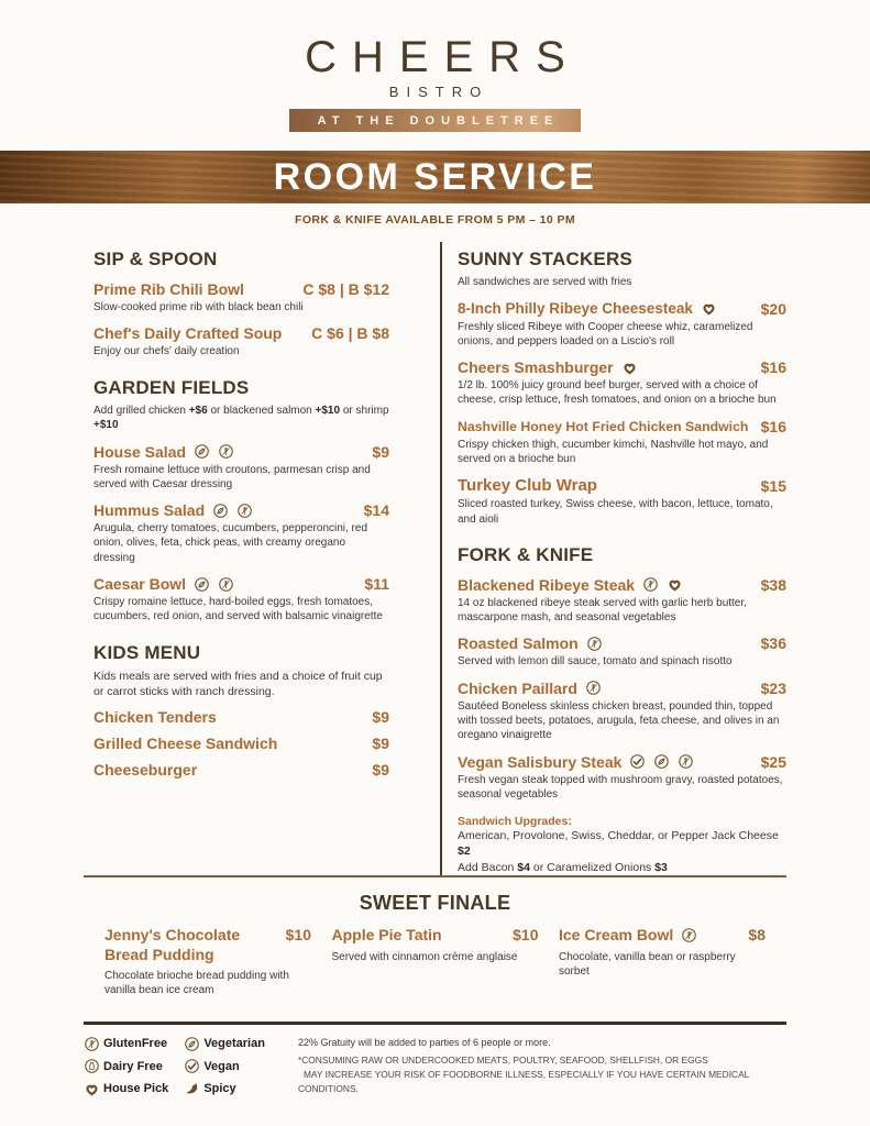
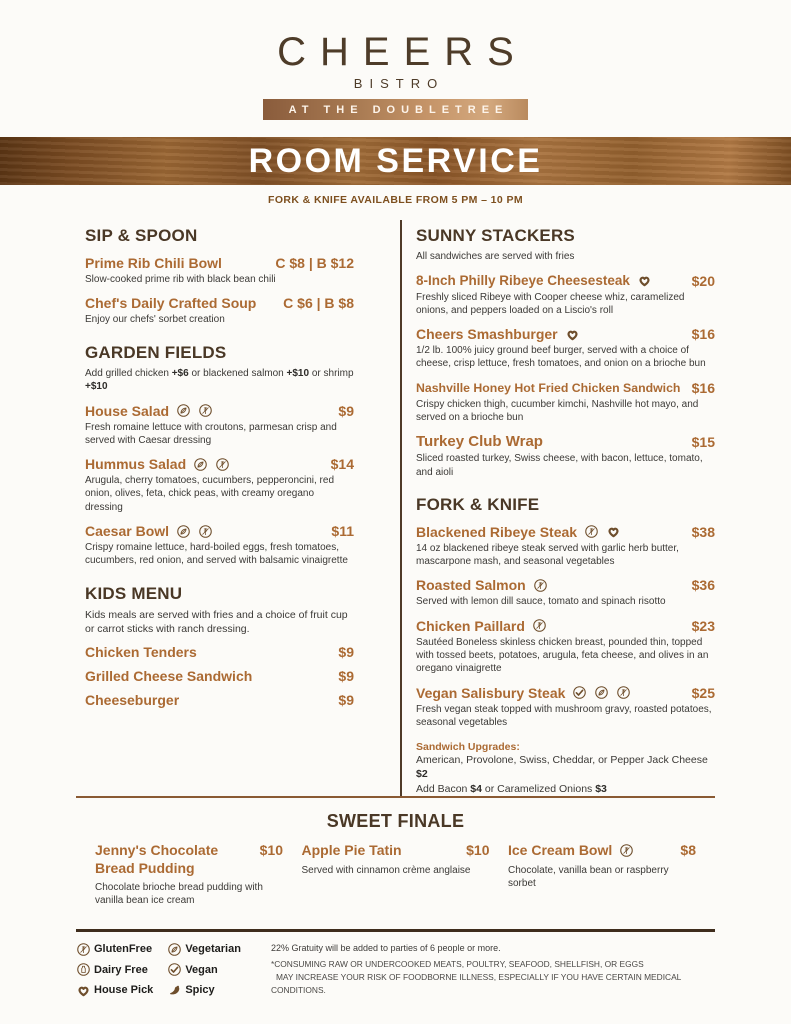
  CHEERS
  BISTRO
  AT THE DOUBLETREE
  ROOM SERVICE
  FORK & KNIFE AVAILABLE FROM 5 PM – 10 PM
  SIP & SPOON
  Prime Rib Chili Bowl
  C $8 | B $12
  Slow-cooked prime rib with black bean chili
  Chef's Daily Crafted Soup
  C $6 | B $8
- Enjoy our chefs' daily creation
+ Enjoy our chefs' sorbet creation
  GARDEN FIELDS
  Add grilled chicken +$6 or blackened salmon +$10 or shrimp +$10
  House Salad
  $9
  Fresh romaine lettuce with croutons, parmesan crisp and served with Caesar dressing
  Hummus Salad
  $14
  Arugula, cherry tomatoes, cucumbers, pepperoncini, red onion, olives, feta, chick peas, with creamy oregano dressing
  Caesar Bowl
  $11
  Crispy romaine lettuce, hard-boiled eggs, fresh tomatoes, cucumbers, red onion, and served with balsamic vinaigrette
  KIDS MENU
  Kids meals are served with fries and a choice of fruit cup or carrot sticks with ranch dressing.
  Chicken Tenders
  $9
  Grilled Cheese Sandwich
  $9
  Cheeseburger
  $9
  SUNNY STACKERS
  All sandwiches are served with fries
  8-Inch Philly Ribeye Cheesesteak
  $20
  Freshly sliced Ribeye with Cooper cheese whiz, caramelized onions, and peppers loaded on a Liscio's roll
  Cheers Smashburger
  $16
  1/2 lb. 100% juicy ground beef burger, served with a choice of cheese, crisp lettuce, fresh tomatoes, and onion on a brioche bun
  Nashville Honey Hot Fried Chicken Sandwich
  $16
  Crispy chicken thigh, cucumber kimchi, Nashville hot mayo, and served on a brioche bun
  Turkey Club Wrap
  $15
  Sliced roasted turkey, Swiss cheese, with bacon, lettuce, tomato, and aioli
  FORK & KNIFE
  Blackened Ribeye Steak
  $38
  14 oz blackened ribeye steak served with garlic herb butter, mascarpone mash, and seasonal vegetables
  Roasted Salmon
  $36
  Served with lemon dill sauce, tomato and spinach risotto
  Chicken Paillard
  $23
  Sautéed Boneless skinless chicken breast, pounded thin, topped with tossed beets, potatoes, arugula, feta cheese, and olives in an oregano vinaigrette
  Vegan Salisbury Steak
  $25
  Fresh vegan steak topped with mushroom gravy, roasted potatoes, seasonal vegetables
  Sandwich Upgrades:
  American, Provolone, Swiss, Cheddar, or Pepper Jack Cheese $2
  Add Bacon $4 or Caramelized Onions $3
  SWEET FINALE
  Jenny's Chocolate Bread Pudding
  $10
  Chocolate brioche bread pudding with vanilla bean ice cream
  Apple Pie Tatin
  $10
  Served with cinnamon crème anglaise
  Ice Cream Bowl
  $8
  Chocolate, vanilla bean or raspberry sorbet
  GlutenFree
  Vegetarian
  Dairy Free
  Vegan
  House Pick
  Spicy
  22% Gratuity will be added to parties of 6 people or more.
  *CONSUMING RAW OR UNDERCOOKED MEATS, POULTRY, SEAFOOD, SHELLFISH, OR EGGS
  MAY INCREASE YOUR RISK OF FOODBORNE ILLNESS, ESPECIALLY IF YOU HAVE CERTAIN MEDICAL CONDITIONS.
